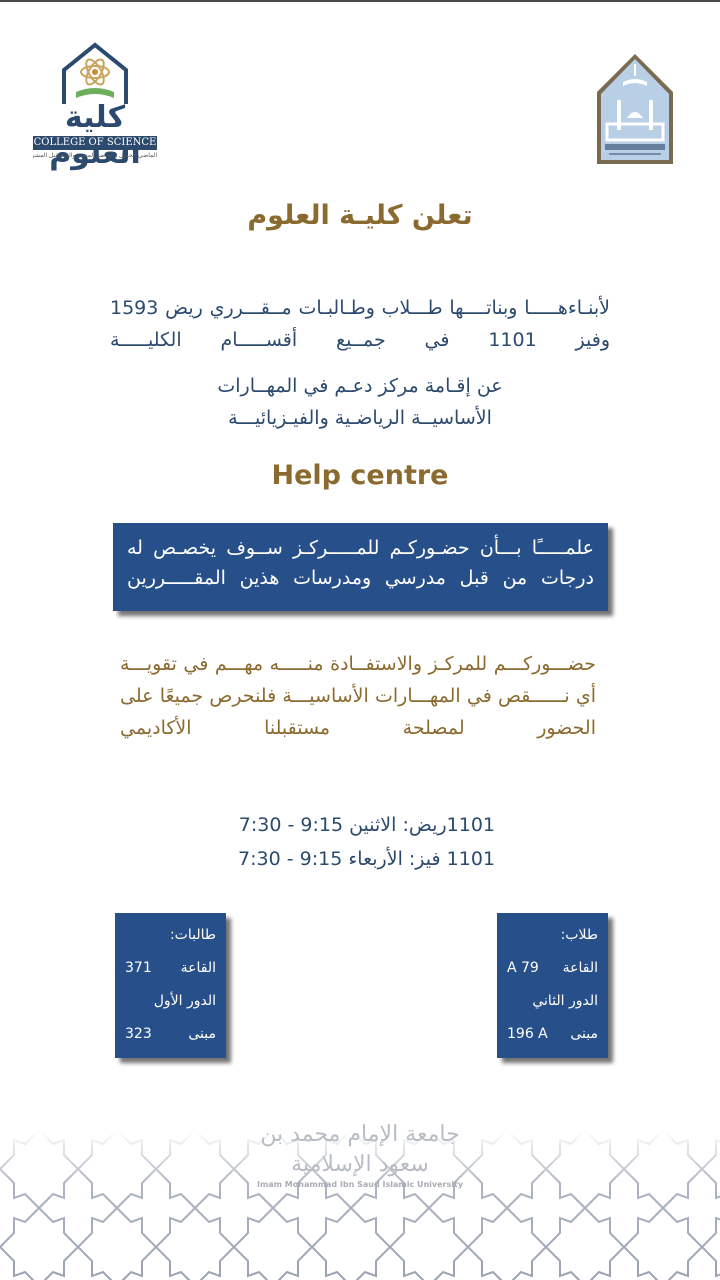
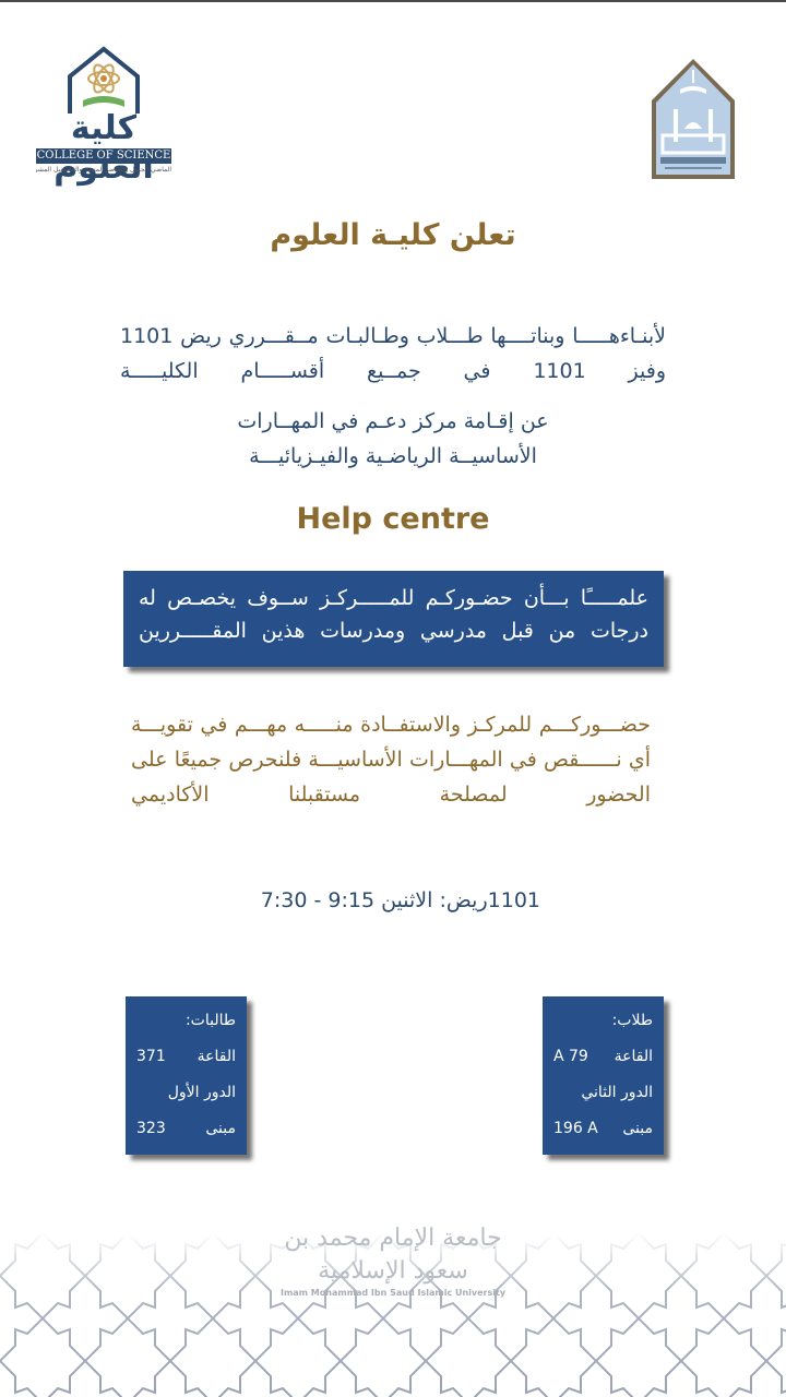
  كلية العلوم
  COLLEGE OF SCIENCE
  تعلن كليـة العلوم
- لأبنـاءهـــــا وبناتــــها طـــلاب وطـالبـات مــقـــرري ريض 1593 وفيز 1101 في جمــيع أقســـــام الكليـــــة
+ لأبنـاءهـــــا وبناتــــها طـــلاب وطـالبـات مــقـــرري ريض 1101 وفيز 1101 في جمــيع أقســـــام الكليـــــة
  عن إقـامة مركز دعـم في المهــارات
  الأساسيــة الرياضـية والفيـزيائيـــة
  Help centre
  علمـــــًا بـــأن حضـوركـم للمـــــركـز ســوف يخصـص له درجات من قبل مدرسي ومدرسات هذين المقـــــررين
  حضـــوركـــم للمركـز والاستفــادة منـــــه مهـــم في تقويـــة أي نــــــقص في المهـــارات الأساسيـــة فلنحرص جميعًا على الحضور لمصلحة مستقبلنا الأكاديمي
  1101ريض: الاثنين 7:30 - 9:15
- 1101 فيز: الأربعاء 7:30 - 9:15
  طالبات:
  القاعة
  371
  الدور الأول
  مبنى
  323
  طلاب:
  القاعة
  A 79
  الدور الثاني
  مبنى
  196 A
  جامعة الإمام محمد بن سعود الإسلامية
  Imam Mohammad Ibn Saud Islamic University
